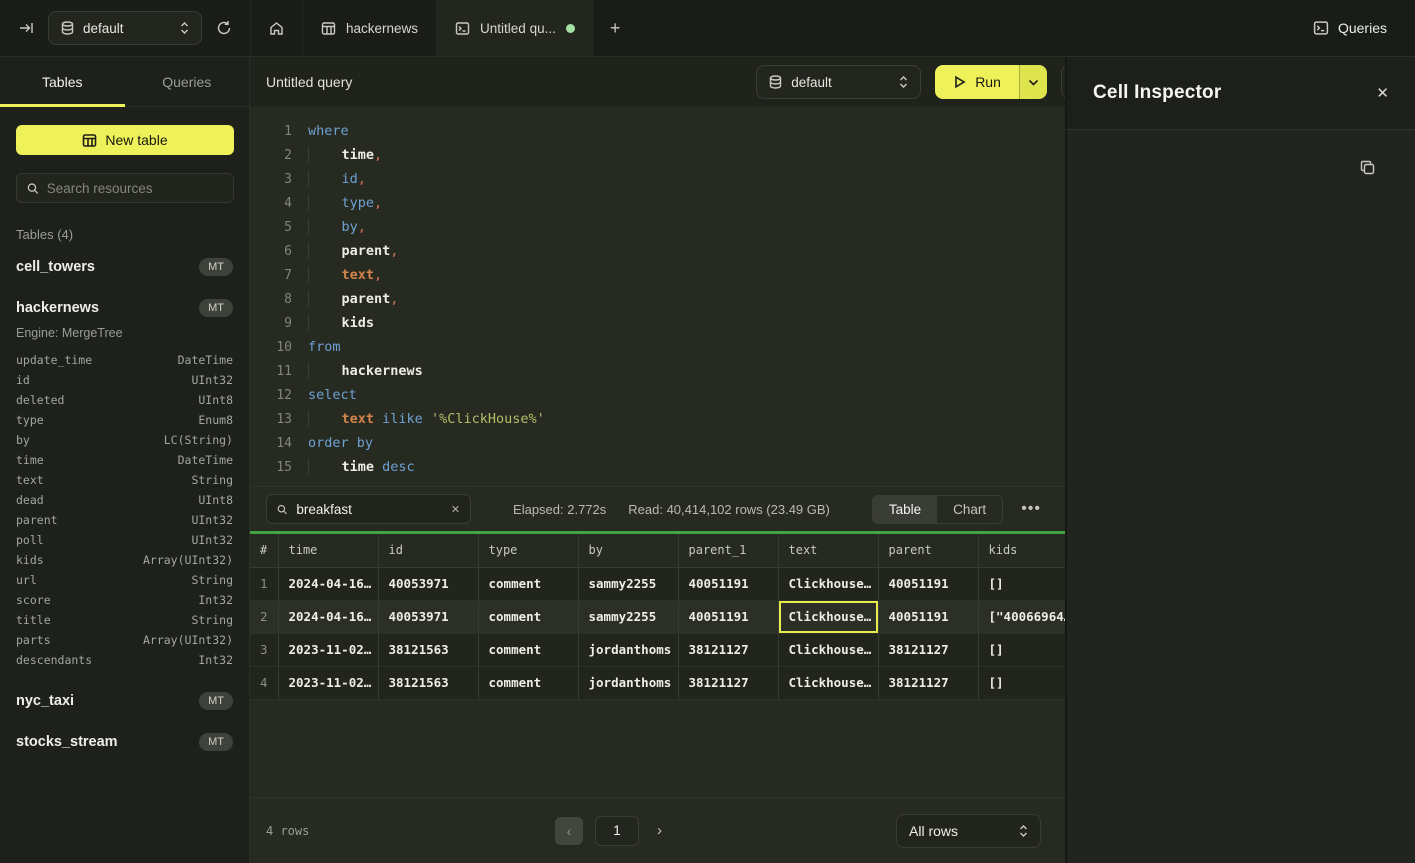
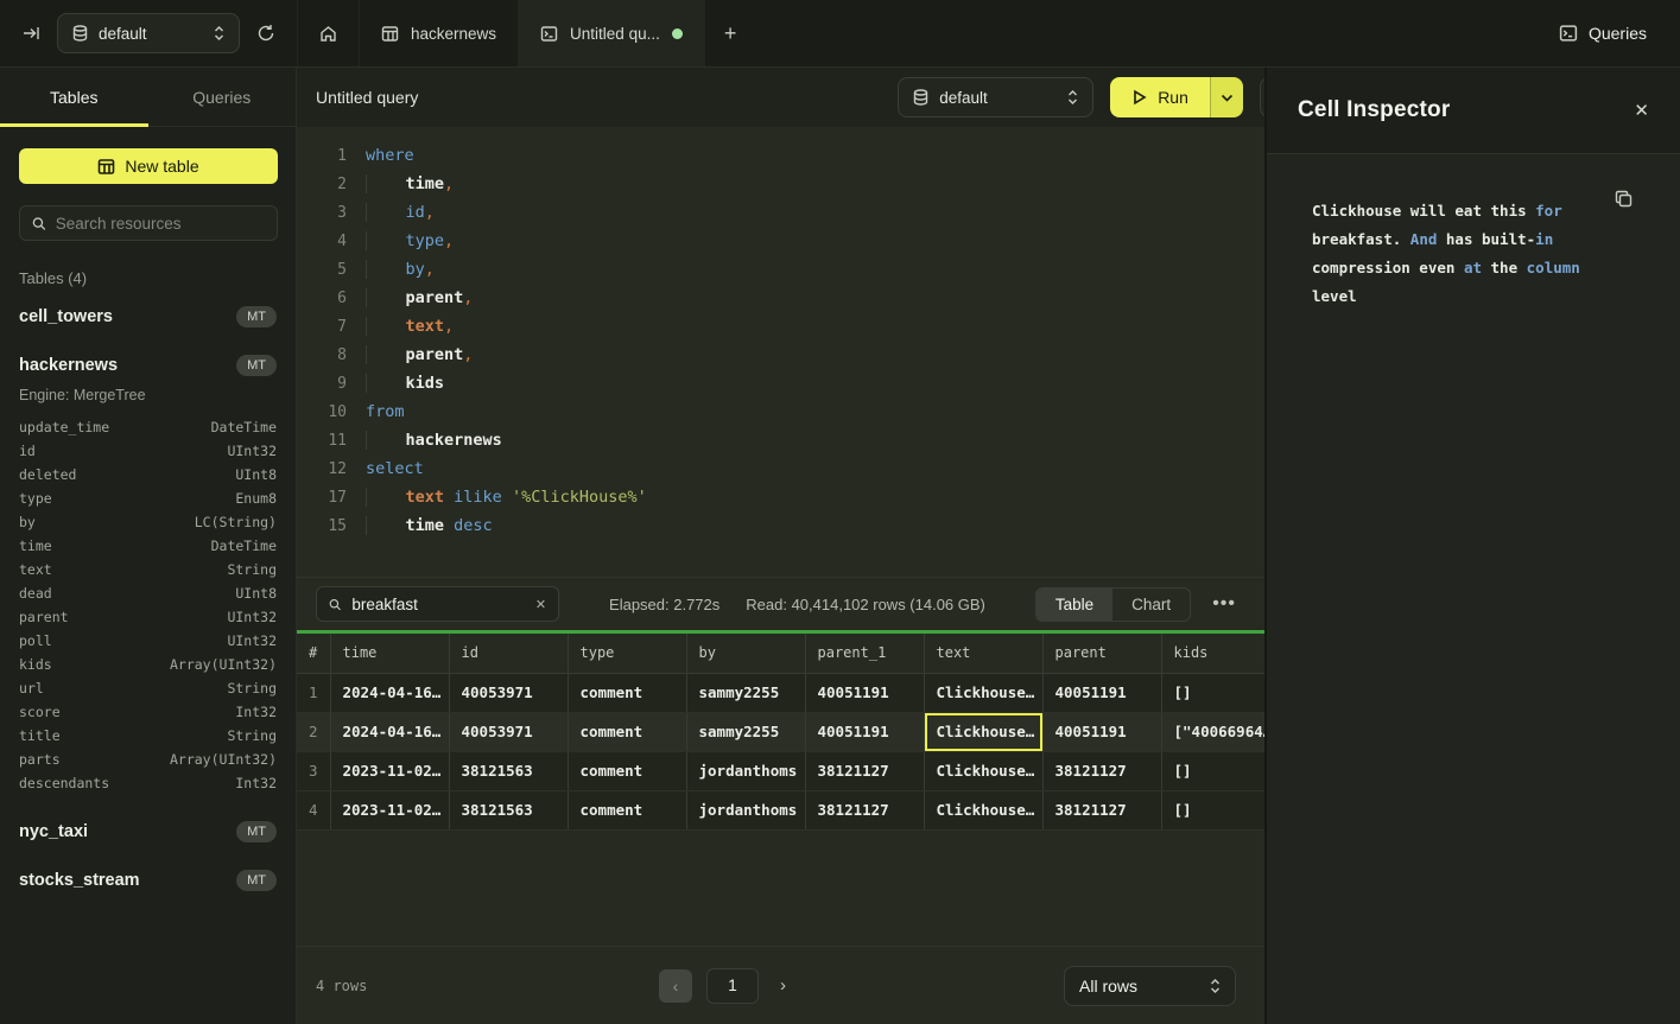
  default
  hackernews
  Untitled qu...
  +
  Queries
  Tables
  Queries
  New table
  Search resources
  Tables (4)
  cell_towers
  MT
  hackernews
  MT
  Engine: MergeTree
  update_time
  DateTime
  id
  UInt32
  deleted
  UInt8
  type
  Enum8
  by
  LC(String)
  time
  DateTime
  text
  String
  dead
  UInt8
  parent
  UInt32
  poll
  UInt32
  kids
  Array(UInt32)
  url
  String
  score
  Int32
  title
  String
  parts
  Array(UInt32)
  descendants
  Int32
  nyc_taxi
  MT
  stocks_stream
  MT
  Untitled query
  default
  Run
  1
  where
  2
  time,
  3
  id,
  4
  type,
  5
  by,
  6
  parent,
  7
  text,
  8
  parent,
  9
  kids
  10
  from
  11
  hackernews
  12
  select
- 13
+ 17
  text ilike '%ClickHouse%'
- 14
- order by
  15
  time desc
  breakfast
  ✕
  Elapsed: 2.772s
- Read: 40,414,102 rows (23.49 GB)
+ Read: 40,414,102 rows (14.06 GB)
  Table
  Chart
  •••
  #	time	id	type	by	parent_1	text	parent	kids
  1	2024-04-16…	40053971	comment	sammy2255	40051191	Clickhouse…	40051191	[]
  2	2024-04-16…	40053971	comment	sammy2255	40051191	Clickhouse…	40051191	["40066964
  3	2023-11-02…	38121563	comment	jordanthoms	38121127	Clickhouse…	38121127	[]
  4	2023-11-02…	38121563	comment	jordanthoms	38121127	Clickhouse…	38121127	[]
  4 rows
  ‹
  1
  ›
  All rows
  Cell Inspector
  ✕
+ Clickhouse will eat this for breakfast. And has built-in compression even at the column level
